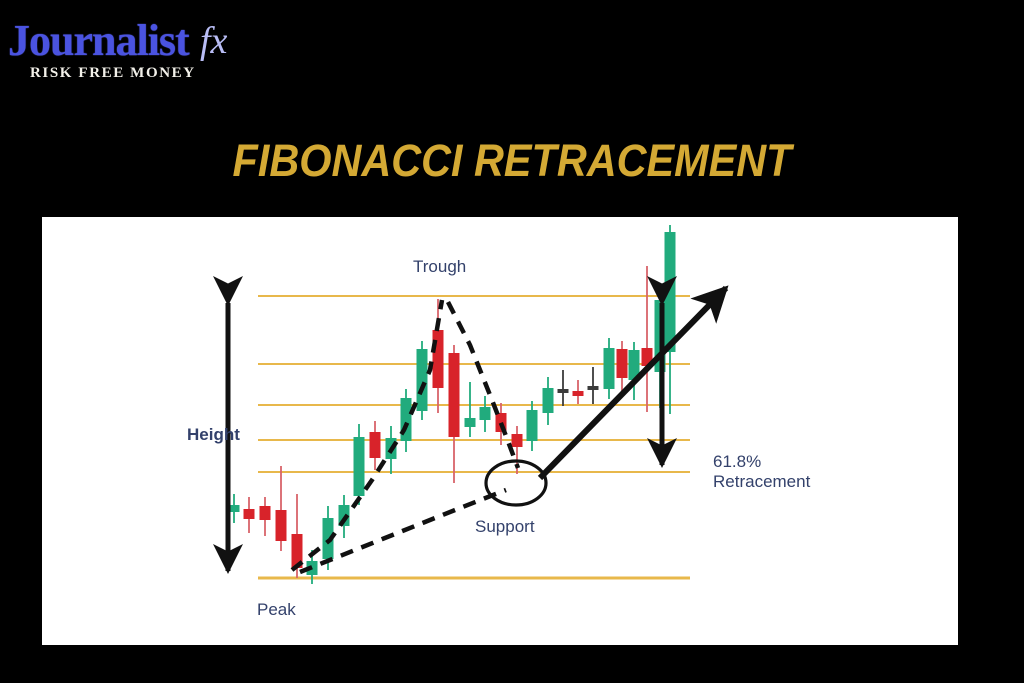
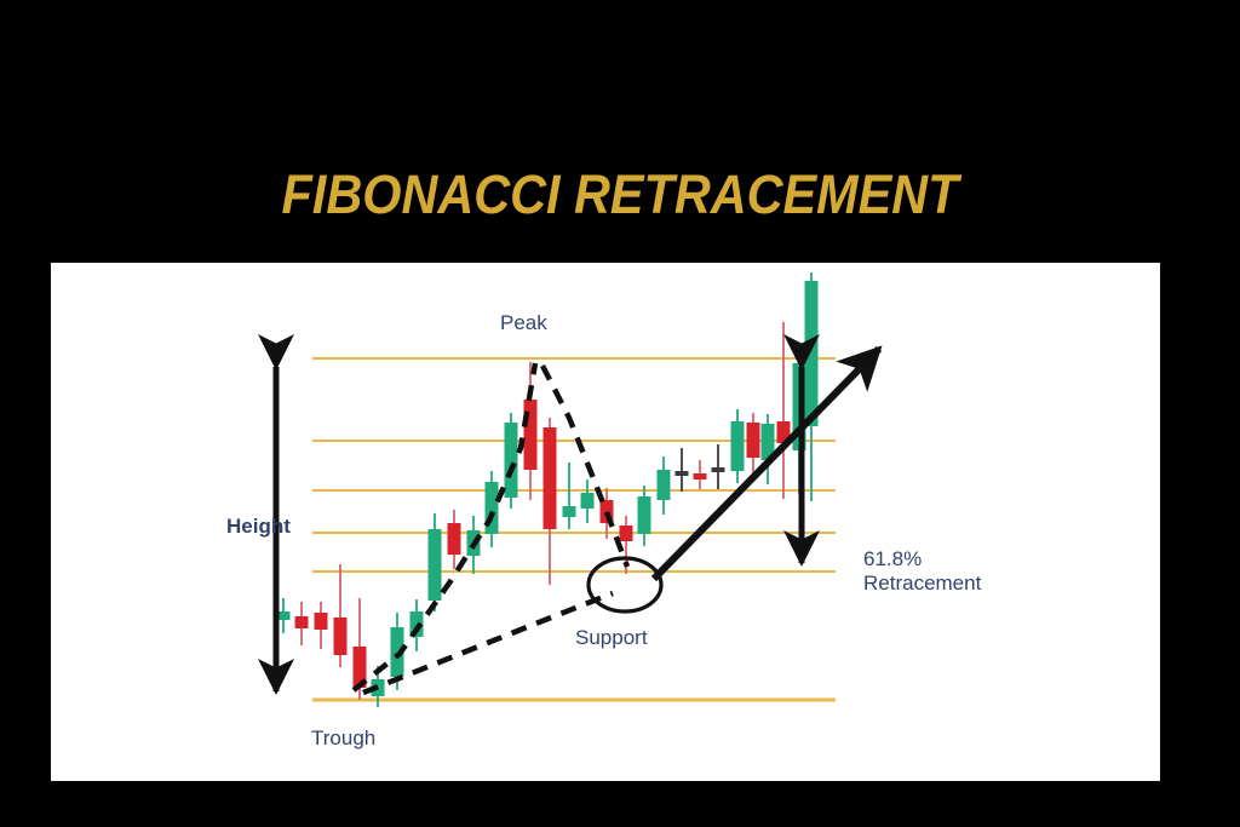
- Journalist
- fx
- RISK FREE MONEY
  FIBONACCI RETRACEMENT
- Trough
+ Peak
  Height
- Peak
+ Trough
  Support
  61.8%
  Retracement
